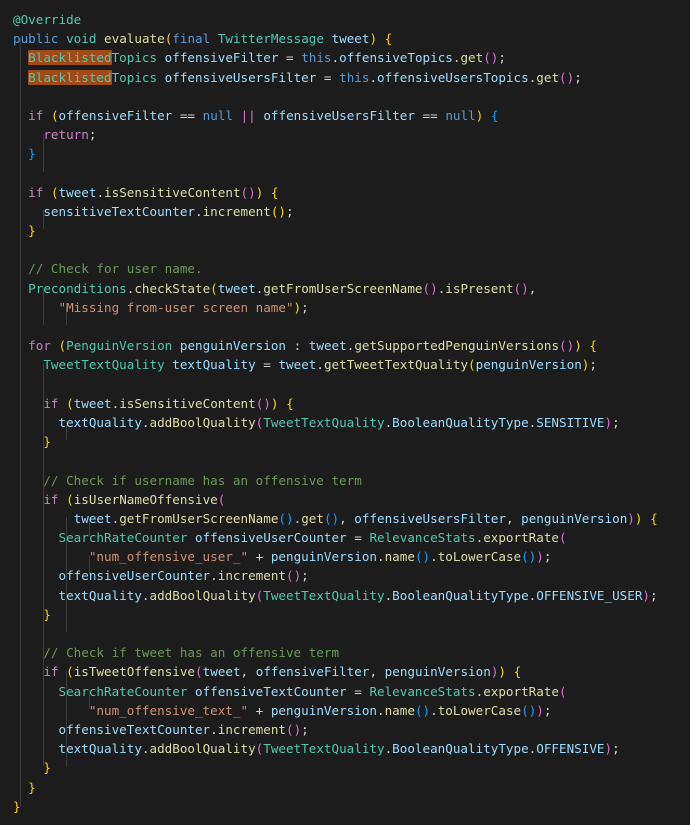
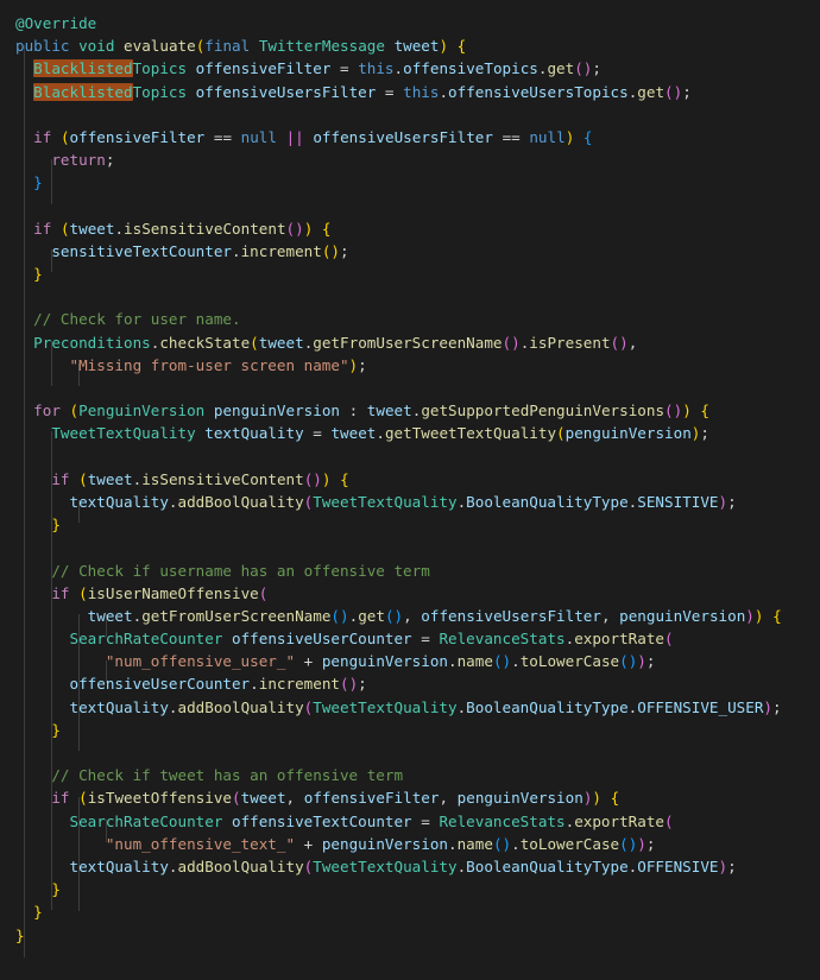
  @Override
  public void evaluate(final TwitterMessage tweet) {
  BlacklistedTopics offensiveFilter = this.offensiveTopics.get();
  BlacklistedTopics offensiveUsersFilter = this.offensiveUsersTopics.get();
  if (offensiveFilter == null || offensiveUsersFilter == null) {
  return;
  }
  if (tweet.isSensitiveContent()) {
  sensitiveTextCounter.increment();
  }
  // Check for user name.
  Preconditions.checkState(tweet.getFromUserScreenName().isPresent(),
  "Missing from-user screen name");
  for (PenguinVersion penguinVersion : tweet.getSupportedPenguinVersions()) {
  TweetTextQuality textQuality = tweet.getTweetTextQuality(penguinVersion);
  if (tweet.isSensitiveContent()) {
  textQuality.addBoolQuality(TweetTextQuality.BooleanQualityType.SENSITIVE);
  }
  // Check if username has an offensive term
  if (isUserNameOffensive(
  tweet.getFromUserScreenName().get(), offensiveUsersFilter, penguinVersion)) {
  SearchRateCounter offensiveUserCounter = RelevanceStats.exportRate(
  "num_offensive_user_" + penguinVersion.name().toLowerCase());
  offensiveUserCounter.increment();
  textQuality.addBoolQuality(TweetTextQuality.BooleanQualityType.OFFENSIVE_USER);
  }
  // Check if tweet has an offensive term
  if (isTweetOffensive(tweet, offensiveFilter, penguinVersion)) {
  SearchRateCounter offensiveTextCounter = RelevanceStats.exportRate(
  "num_offensive_text_" + penguinVersion.name().toLowerCase());
- offensiveTextCounter.increment();
  textQuality.addBoolQuality(TweetTextQuality.BooleanQualityType.OFFENSIVE);
  }
  }
  }
